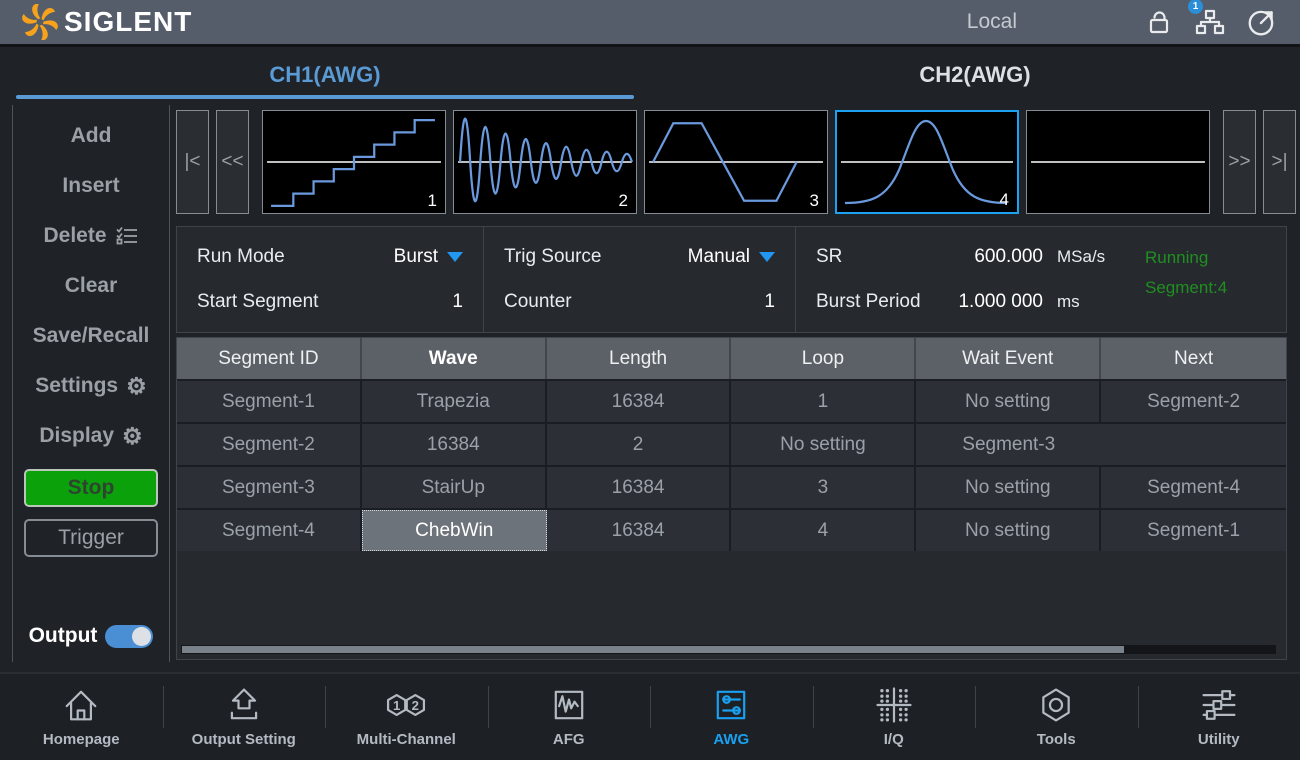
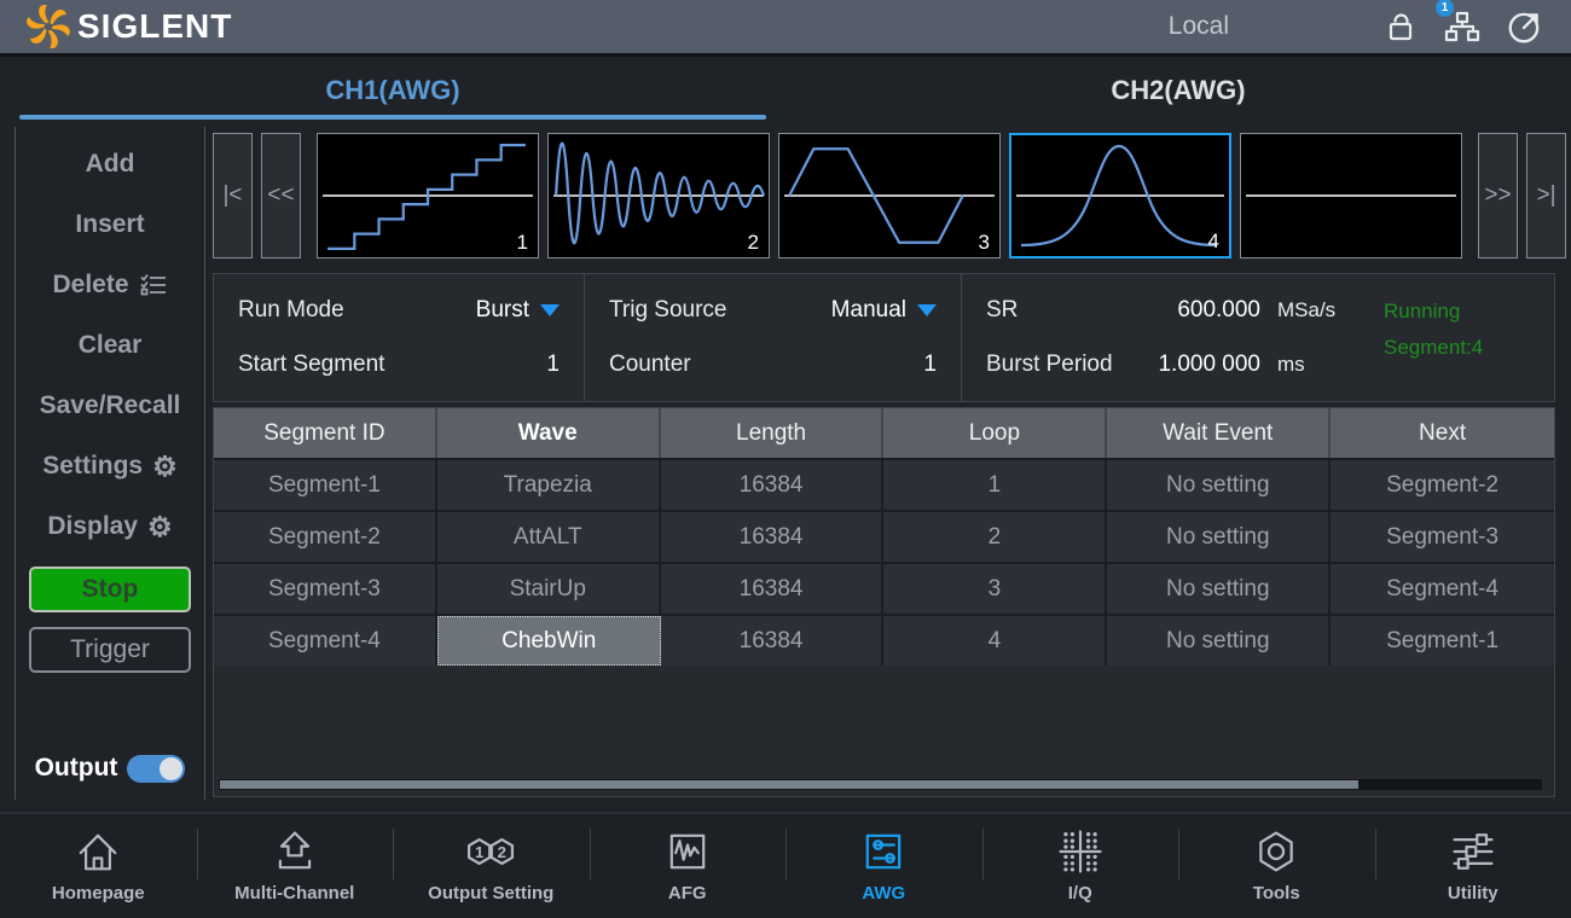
  SIGLENT
  Local
  1
  CH1(AWG)
  CH2(AWG)
  Add
  Insert
  Delete
  Clear
  Save/Recall
  Settings
  ⚙
  Display
  ⚙
  Stop
  Trigger
  Output
  |<
  <<
  1
  2
  3
  4
  >>
  >|
  Run Mode
  Burst
  Start Segment
  1
  Trig Source
  Manual
  Counter
  1
  SR
  600.000
  MSa/s
  Burst Period
  1.000 000
  ms
  Running
  Segment:4
  Segment ID
  Wave
  Length
  Loop
  Wait Event
  Next
  Segment-1
  Trapezia
  16384
  1
  No setting
  Segment-2
  Segment-2
+ AttALT
  16384
  2
  No setting
  Segment-3
  Segment-3
  StairUp
  16384
  3
  No setting
  Segment-4
  Segment-4
  ChebWin
  16384
  4
  No setting
  Segment-1
  Homepage
- Output Setting
+ Multi-Channel
  1
  2
- Multi-Channel
+ Output Setting
  AFG
  AWG
  I/Q
  Tools
  Utility
